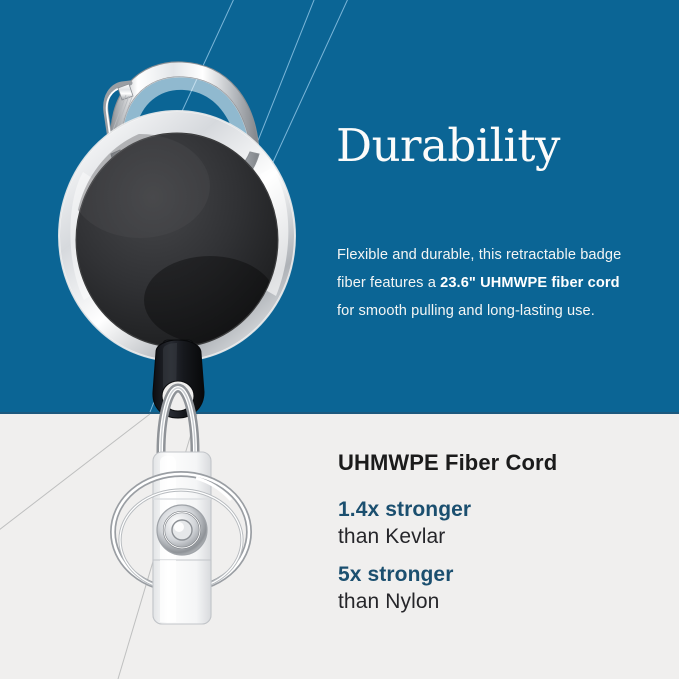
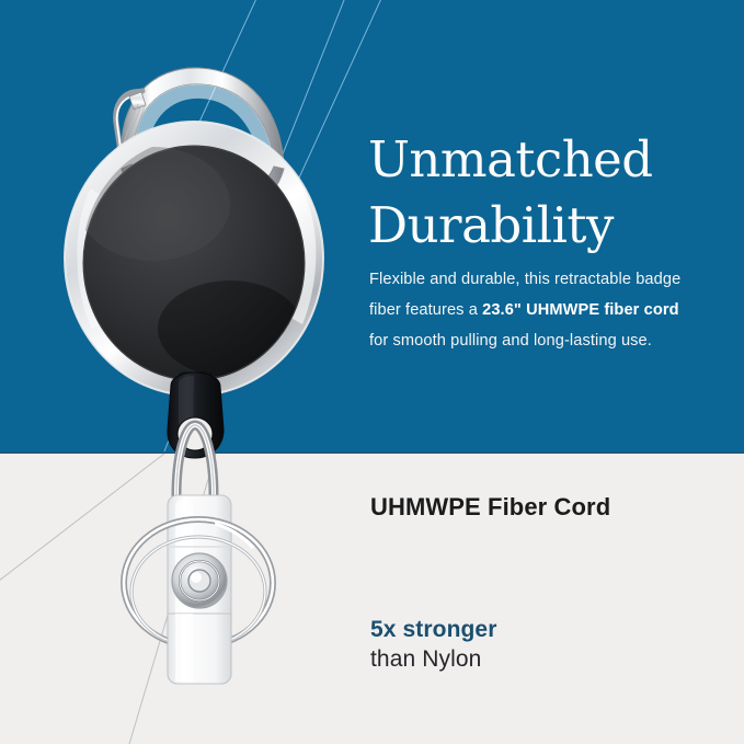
+ Unmatched
  Durability
  Flexible and durable, this retractable badge fiber features a 23.6" UHMWPE fiber cord for smooth pulling and long-lasting use.
  UHMWPE Fiber Cord
- 1.4x stronger
- than Kevlar
  5x stronger
  than Nylon
